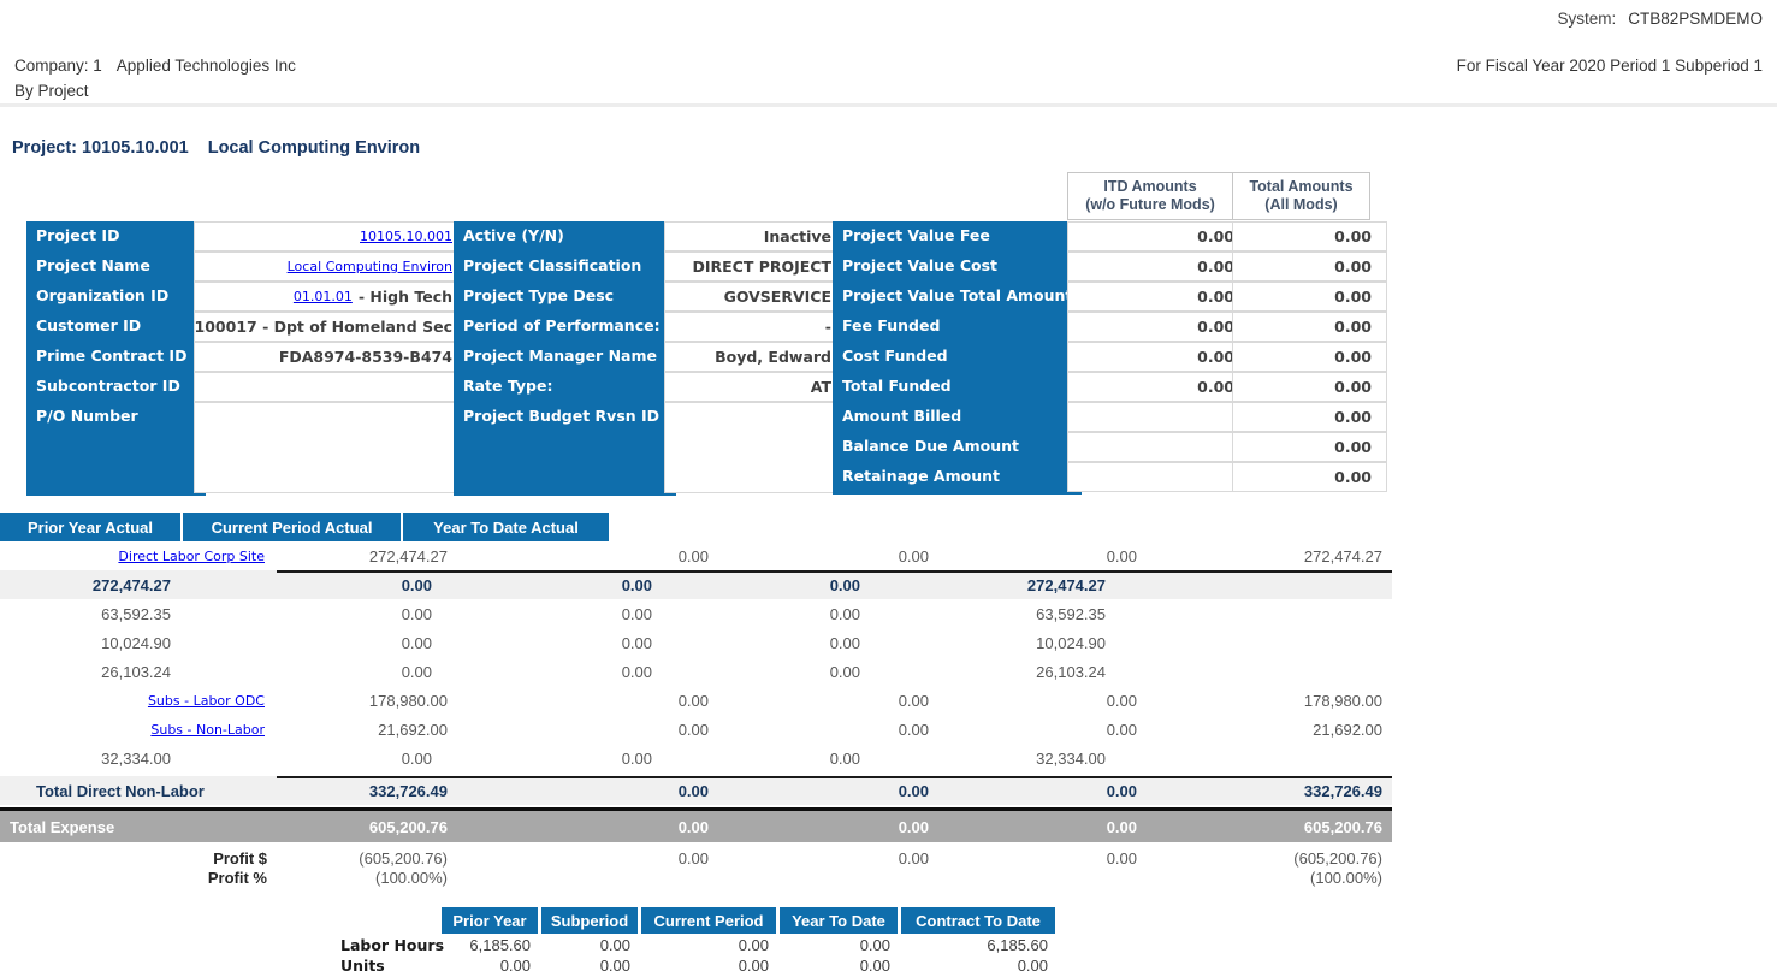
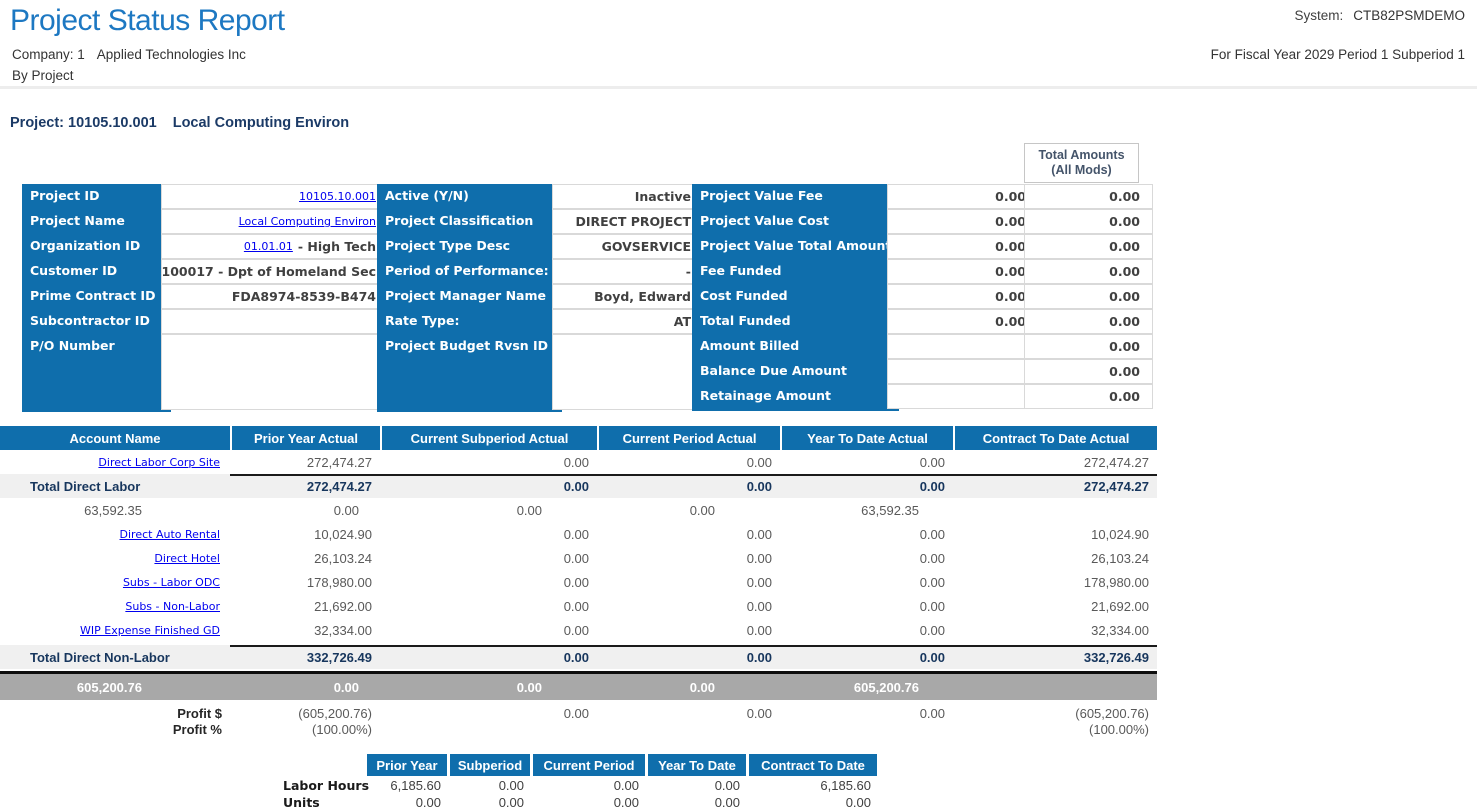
+ Project Status Report
  System: CTB82PSMDEMO
  Company: 1 Applied Technologies Inc
  By Project
- For Fiscal Year 2020 Period 1 Subperiod 1
+ For Fiscal Year 2029 Period 1 Subperiod 1
  Project: 10105.10.001 Local Computing Environ
- ITD Amounts
- (w/o Future Mods)
  Total Amounts
  (All Mods)
  Project ID
  10105.10.001
  Project Name
  Local Computing Environ
  Organization ID
  01.01.01
  - High Tech
  Customer ID
  100017 - Dpt of Homeland Sec
  Prime Contract ID
  FDA8974-8539-B474
  Subcontractor ID
  P/O Number
  Active (Y/N)
  Inactive
  Project Classification
  DIRECT PROJECT
  Project Type Desc
  GOVSERVICE
  Period of Performance:
  -
  Project Manager Name
  Boyd, Edward
  Rate Type:
  AT
  Project Budget Rvsn ID
  Project Value Fee
  0.00
  0.00
  Project Value Cost
  0.00
  0.00
  Project Value Total Amoun
  0.00
  0.00
  Fee Funded
  0.00
  0.00
  Cost Funded
  0.00
  0.00
  Total Funded
  0.00
  0.00
  Amount Billed
  0.00
  Balance Due Amount
  0.00
  Retainage Amount
  0.00
+ Account Name
  Prior Year Actual
+ Current Subperiod Actual
  Current Period Actual
  Year To Date Actual
+ Contract To Date Actual
  Direct Labor Corp Site
  272,474.27
  0.00
  0.00
  0.00
  272,474.27
+ Total Direct Labor
  272,474.27
  0.00
  0.00
  0.00
  272,474.27
  63,592.35
  0.00
  0.00
  0.00
  63,592.35
+ Direct Auto Rental
  10,024.90
  0.00
  0.00
  0.00
  10,024.90
+ Direct Hotel
  26,103.24
  0.00
  0.00
  0.00
  26,103.24
  Subs - Labor ODC
  178,980.00
  0.00
  0.00
  0.00
  178,980.00
  Subs - Non-Labor
  21,692.00
  0.00
  0.00
  0.00
  21,692.00
+ WIP Expense Finished GD
  32,334.00
  0.00
  0.00
  0.00
  32,334.00
  Total Direct Non-Labor
  332,726.49
  0.00
  0.00
  0.00
  332,726.49
- Total Expense
  605,200.76
  0.00
  0.00
  0.00
  605,200.76
  Profit $
  Profit %
  (605,200.76)
  (100.00%)
  0.00
  0.00
  0.00
  (605,200.76)
  (100.00%)
  Prior Year
  Subperiod
  Current Period
  Year To Date
  Contract To Date
  Labor Hours
  6,185.60
  0.00
  0.00
  0.00
  6,185.60
  Units
  0.00
  0.00
  0.00
  0.00
  0.00
